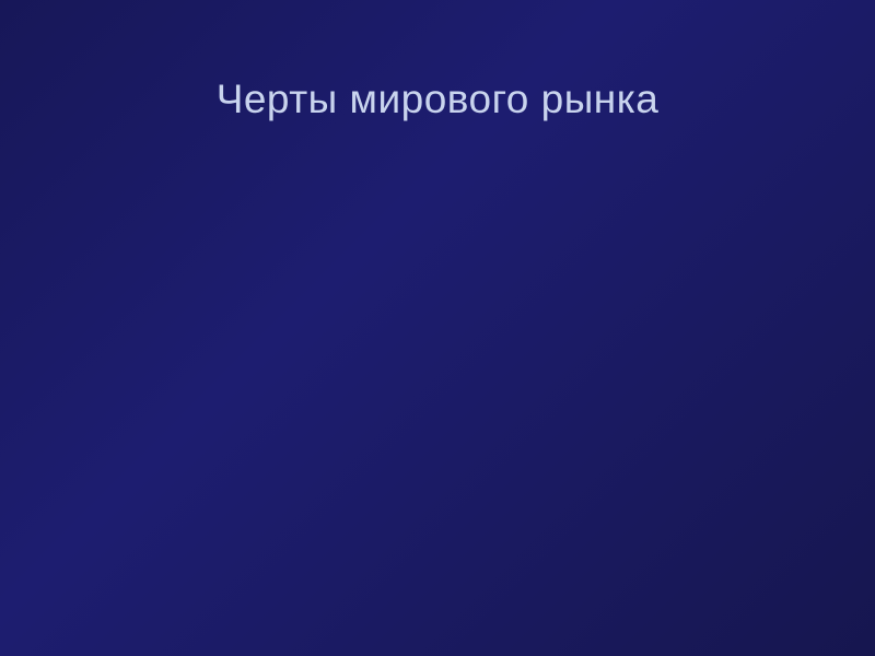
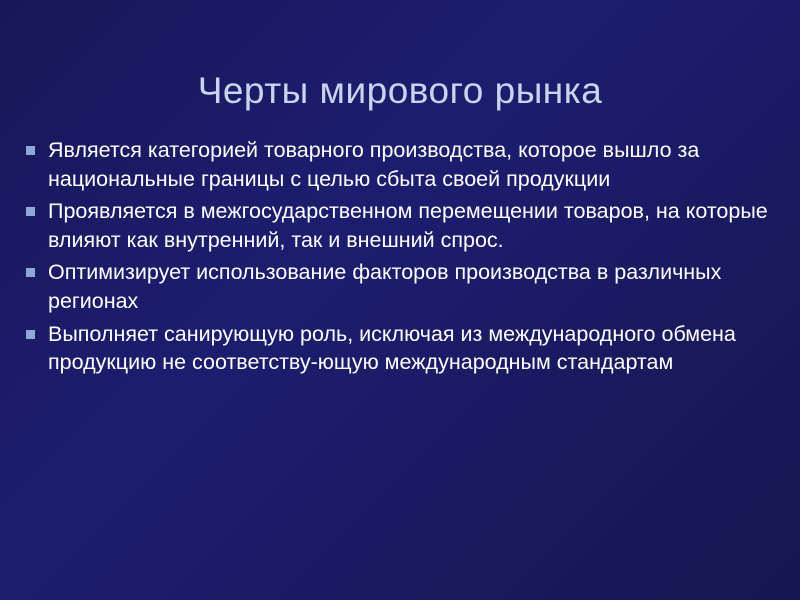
  Черты мирового рынка
+ Является категорией товарного производства, которое вышло за национальные границы с целью сбыта своей продукции
+ Проявляется в межгосударственном перемещении товаров, на которые влияют как внутренний, так и внешний спрос.
+ Оптимизирует использование факторов производства в различных регионах
+ Выполняет санирующую роль, исключая из международного обмена продукцию не соответству-ющую международным стандартам
